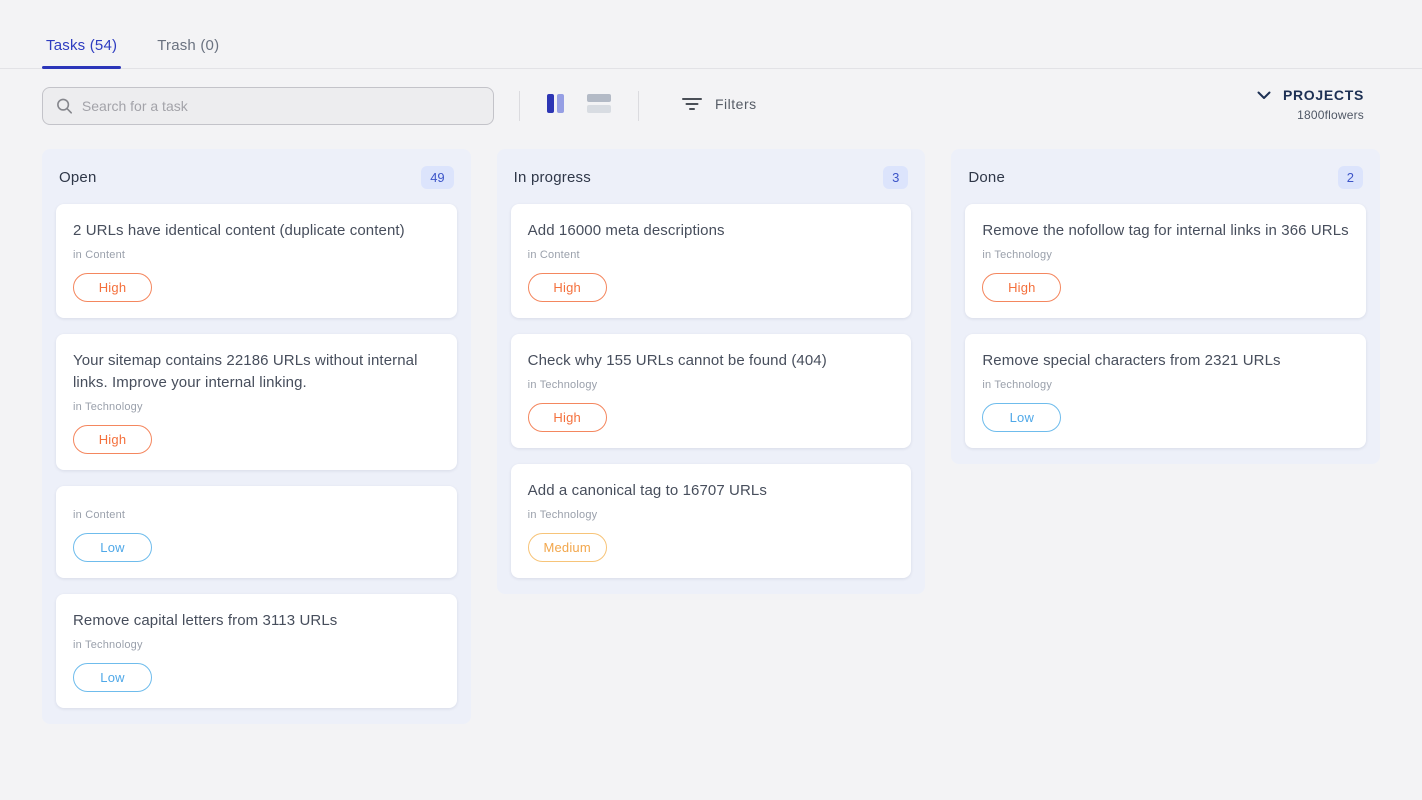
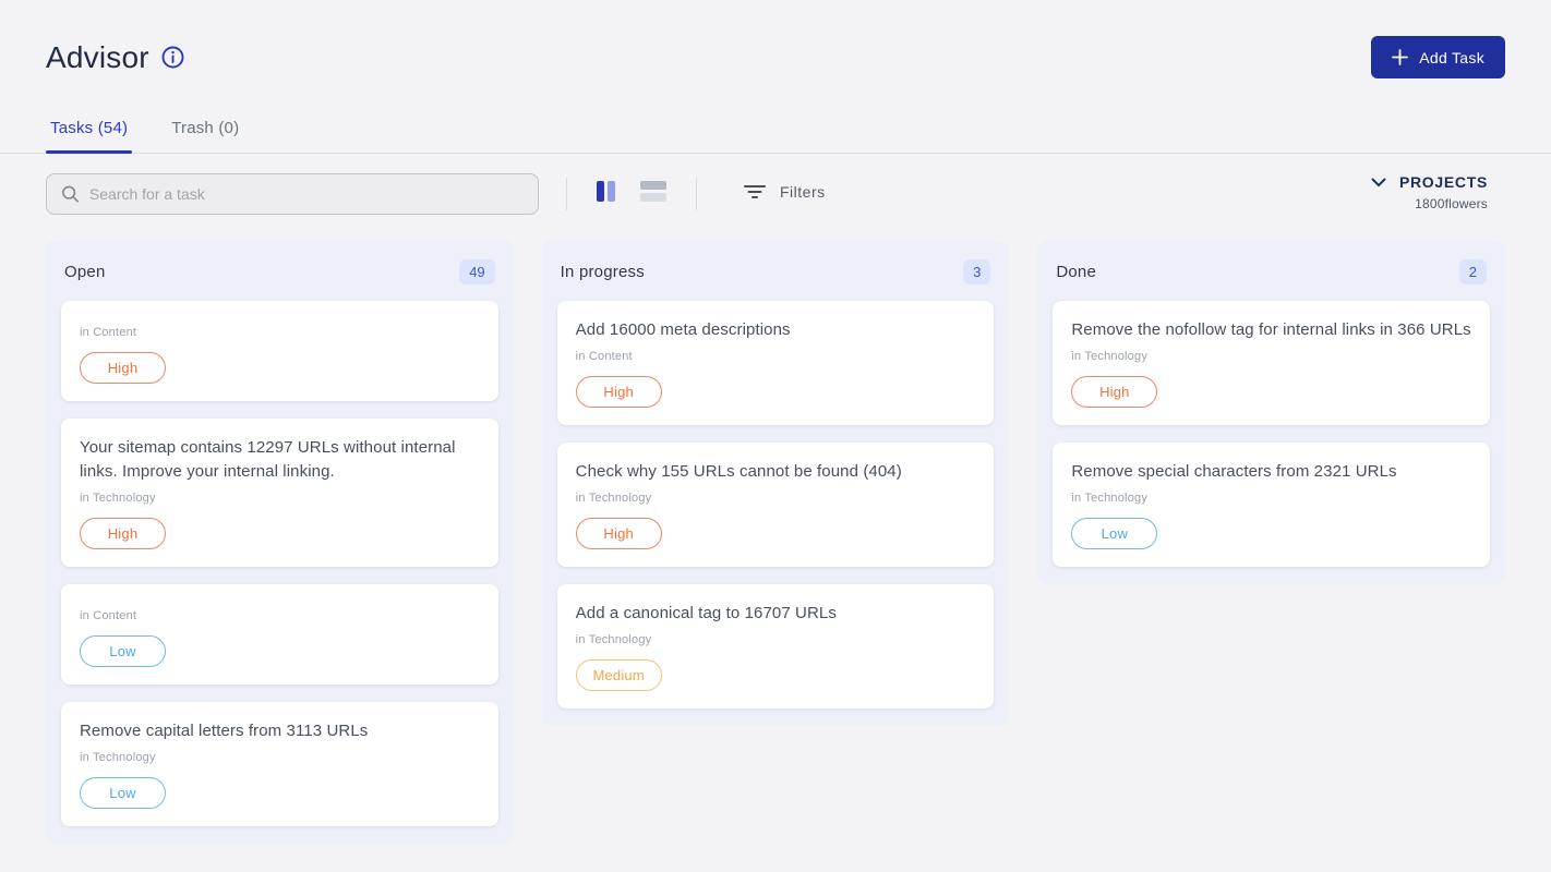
+ Advisor
+ Add Task
  Tasks (54)
  Trash (0)
  Search for a task
  Filters
  PROJECTS
  1800flowers
  Open
  49
- 2 URLs have identical content (duplicate content)
  in Content
  High
- Your sitemap contains 22186 URLs without internal links. Improve your internal linking.
+ Your sitemap contains 12297 URLs without internal links. Improve your internal linking.
  in Technology
  High
  in Content
  Low
  Remove capital letters from 3113 URLs
  in Technology
  Low
  In progress
  3
  Add 16000 meta descriptions
  in Content
  High
  Check why 155 URLs cannot be found (404)
  in Technology
  High
  Add a canonical tag to 16707 URLs
  in Technology
  Medium
  Done
  2
  Remove the nofollow tag for internal links in 366 URLs
  in Technology
  High
  Remove special characters from 2321 URLs
  in Technology
  Low
